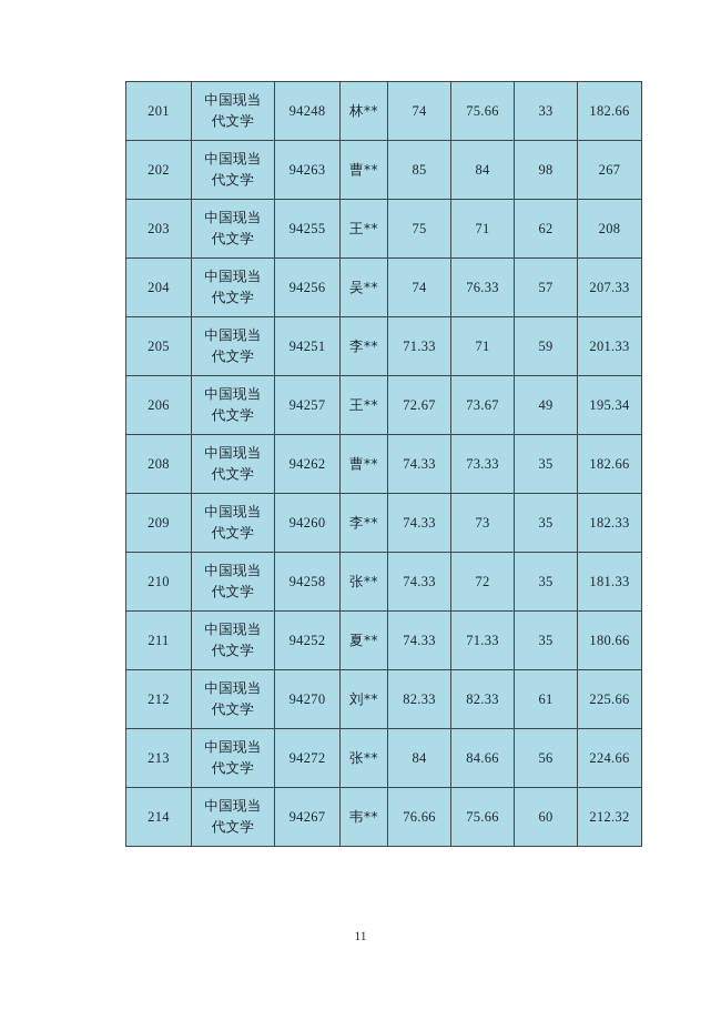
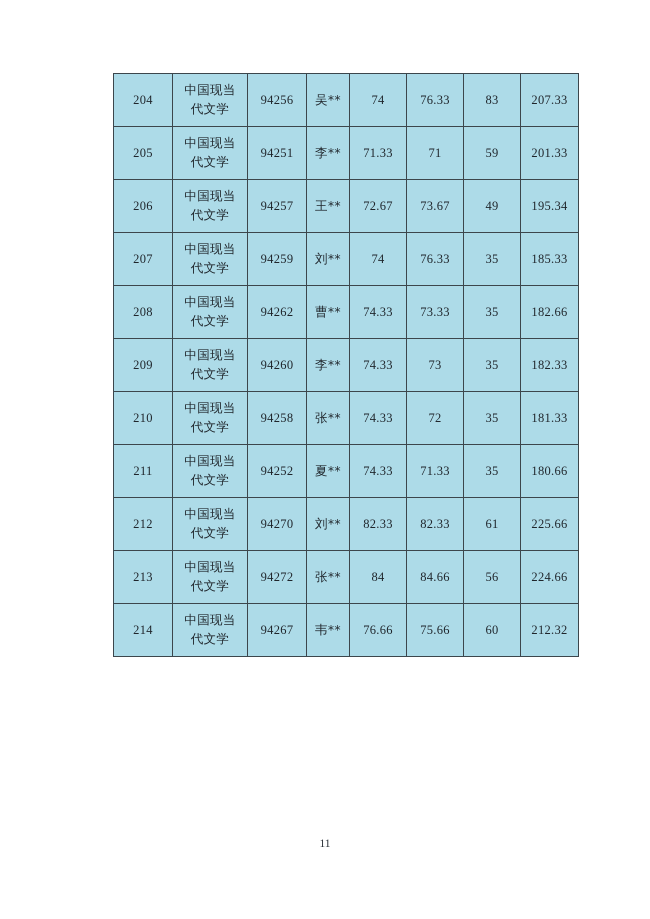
- 201	中国现当代文学	94248	林**	74	75.66	33	182.66
- 202	中国现当代文学	94263	曹**	85	84	98	267
- 203	中国现当代文学	94255	王**	75	71	62	208
- 204	中国现当代文学	94256	吴**	74	76.33	57	207.33
+ 204	中国现当代文学	94256	吴**	74	76.33	83	207.33
  205	中国现当代文学	94251	李**	71.33	71	59	201.33
  206	中国现当代文学	94257	王**	72.67	73.67	49	195.34
+ 207	中国现当代文学	94259	刘**	74	76.33	35	185.33
  208	中国现当代文学	94262	曹**	74.33	73.33	35	182.66
  209	中国现当代文学	94260	李**	74.33	73	35	182.33
  210	中国现当代文学	94258	张**	74.33	72	35	181.33
  211	中国现当代文学	94252	夏**	74.33	71.33	35	180.66
  212	中国现当代文学	94270	刘**	82.33	82.33	61	225.66
  213	中国现当代文学	94272	张**	84	84.66	56	224.66
  214	中国现当代文学	94267	韦**	76.66	75.66	60	212.32
  11
